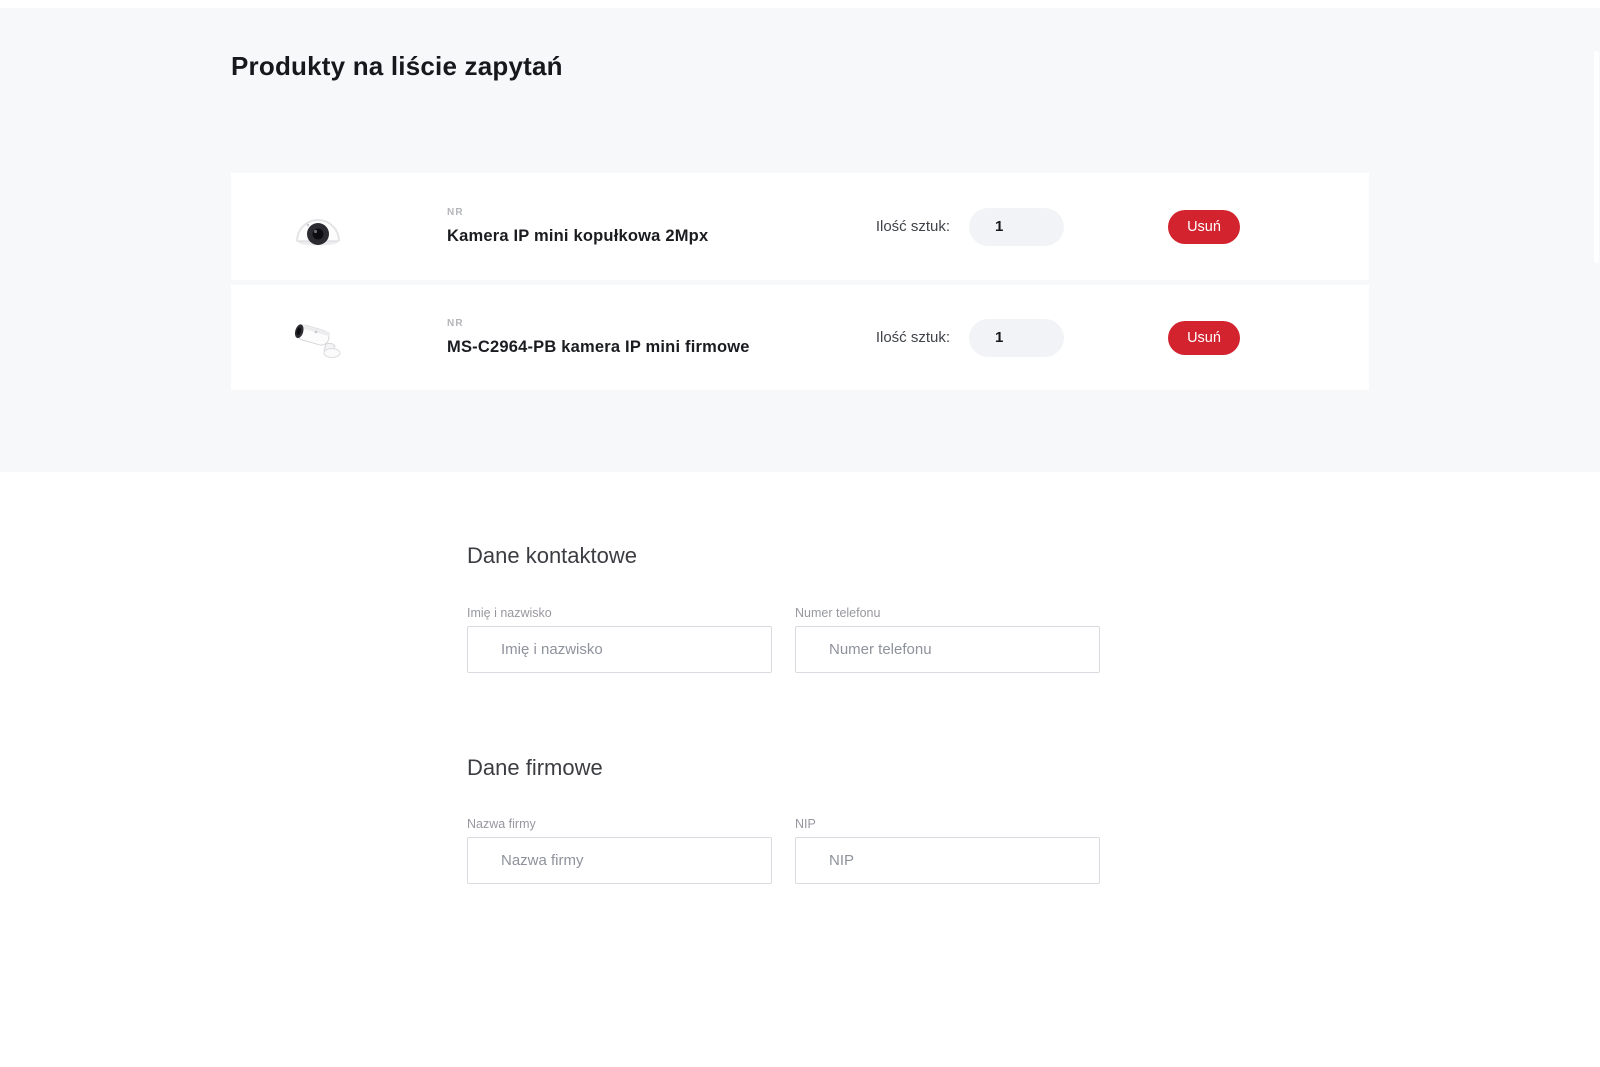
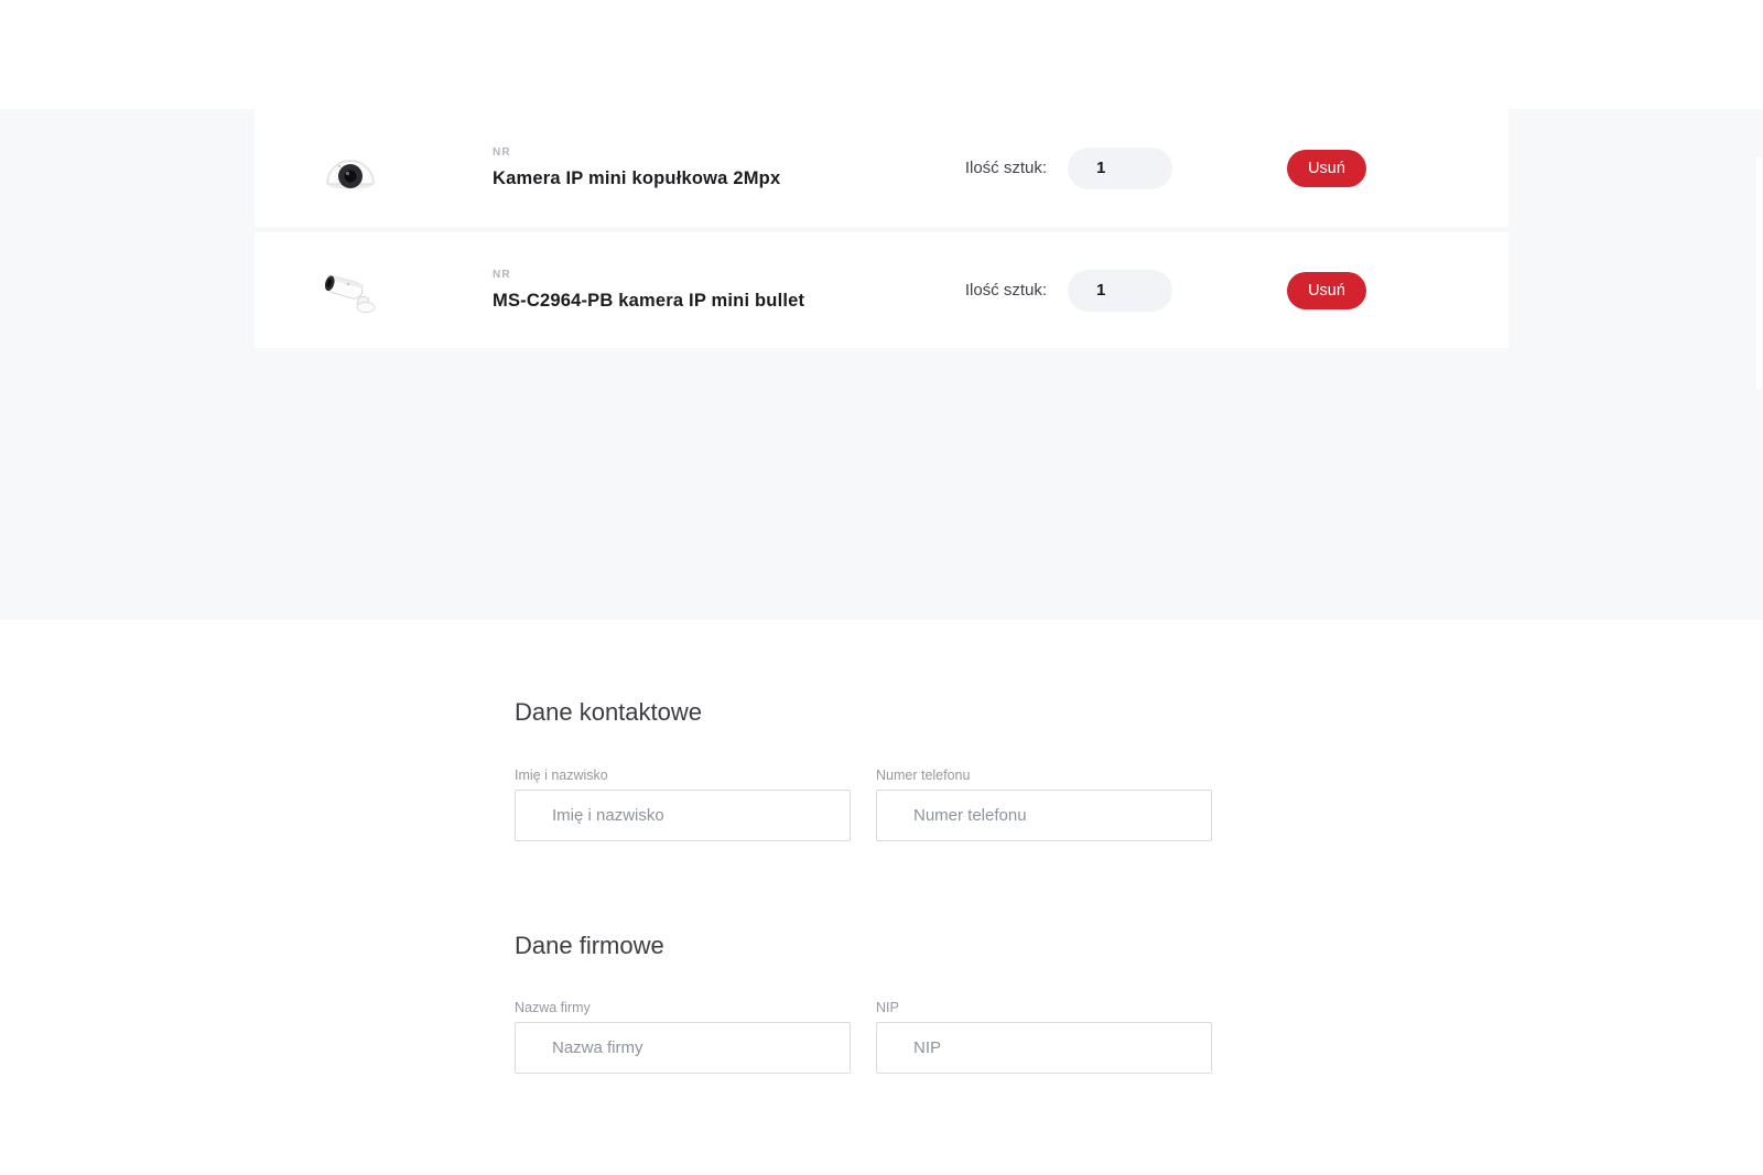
- Produkty na liście zapytań
  NR
  Kamera IP mini kopułkowa 2Mpx
  Ilość sztuk:
  1
  Usuń
  NR
- MS-C2964-PB kamera IP mini firmowe
+ MS-C2964-PB kamera IP mini bullet
  Ilość sztuk:
  1
  Usuń
  Dane kontaktowe
  Imię i nazwisko
  Imię i nazwisko
  Numer telefonu
  Numer telefonu
  Dane firmowe
  Nazwa firmy
  Nazwa firmy
  NIP
  NIP
